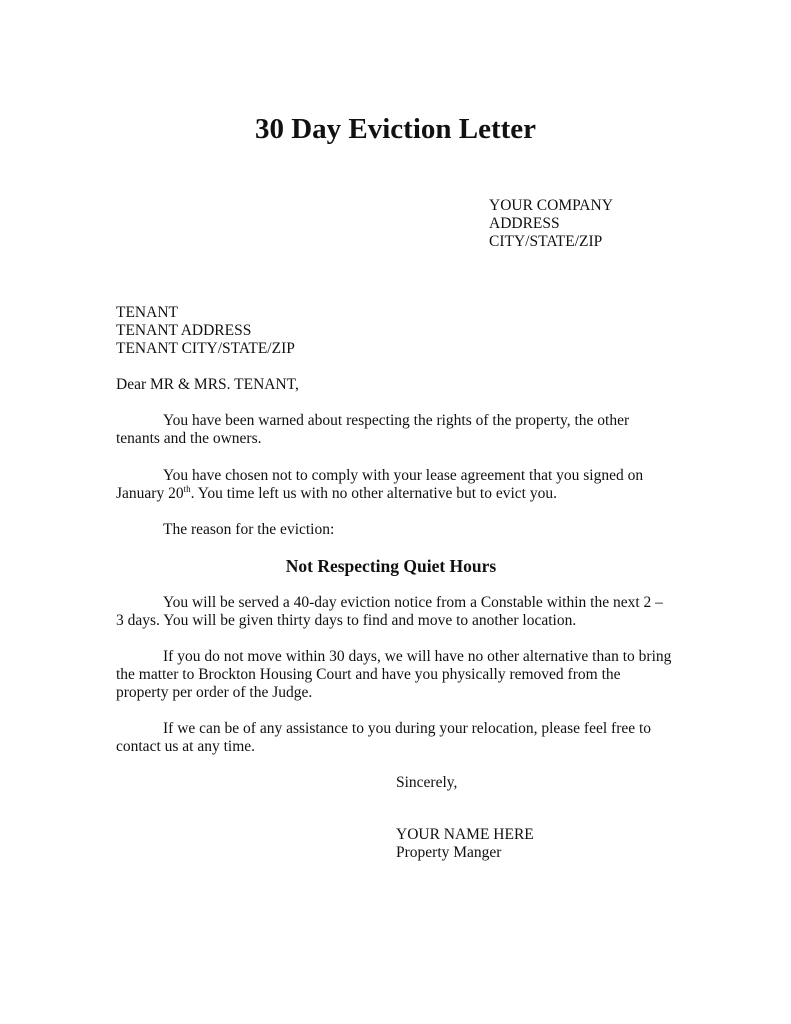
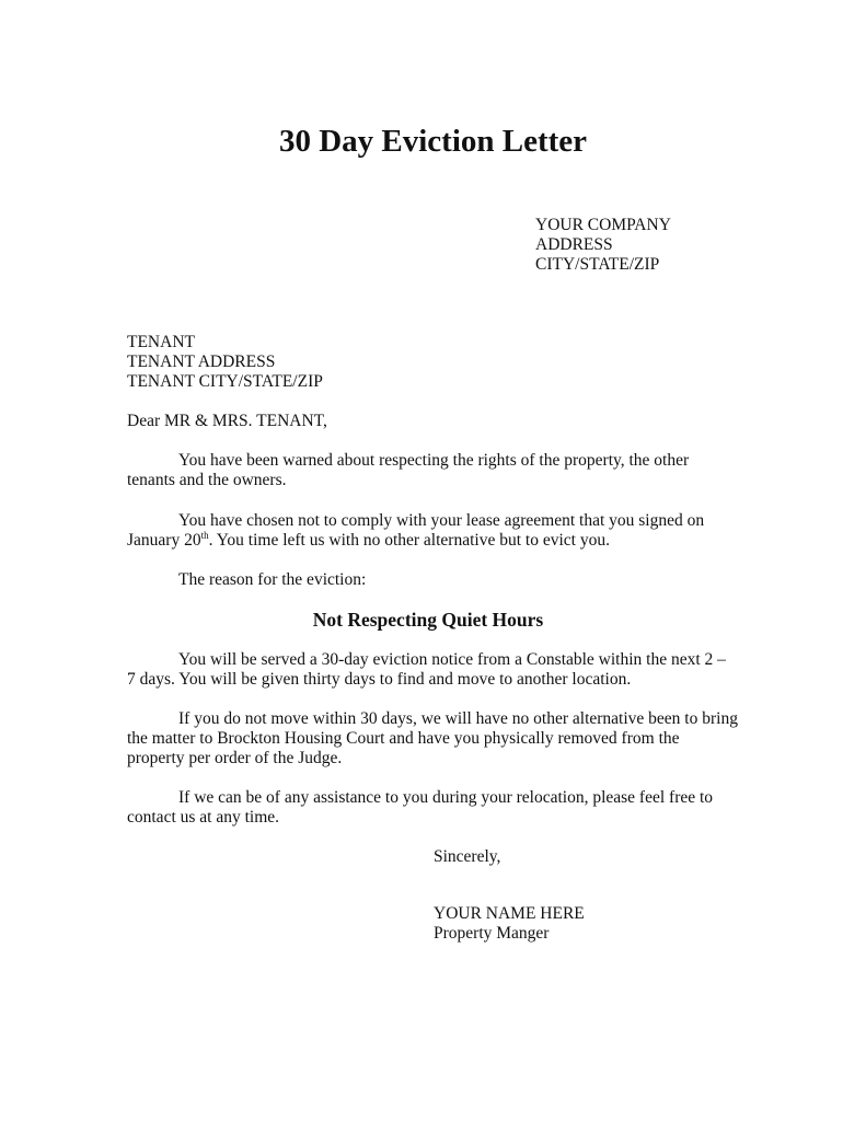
  30 Day Eviction Letter
  YOUR COMPANY
  ADDRESS
  CITY/STATE/ZIP
  TENANT
  TENANT ADDRESS
  TENANT CITY/STATE/ZIP
  Dear MR & MRS. TENANT,
  You have been warned about respecting the rights of the property, the other
  tenants and the owners.
  You have chosen not to comply with your lease agreement that you signed on
  January 20th. You time left us with no other alternative but to evict you.
  The reason for the eviction:
  Not Respecting Quiet Hours
- You will be served a 40-day eviction notice from a Constable within the next 2 –
+ You will be served a 30-day eviction notice from a Constable within the next 2 –
- 3 days. You will be given thirty days to find and move to another location.
+ 7 days. You will be given thirty days to find and move to another location.
- If you do not move within 30 days, we will have no other alternative than to bring
+ If you do not move within 30 days, we will have no other alternative been to bring
  the matter to Brockton Housing Court and have you physically removed from the
  property per order of the Judge.
  If we can be of any assistance to you during your relocation, please feel free to
  contact us at any time.
  Sincerely,
  YOUR NAME HERE
  Property Manger
